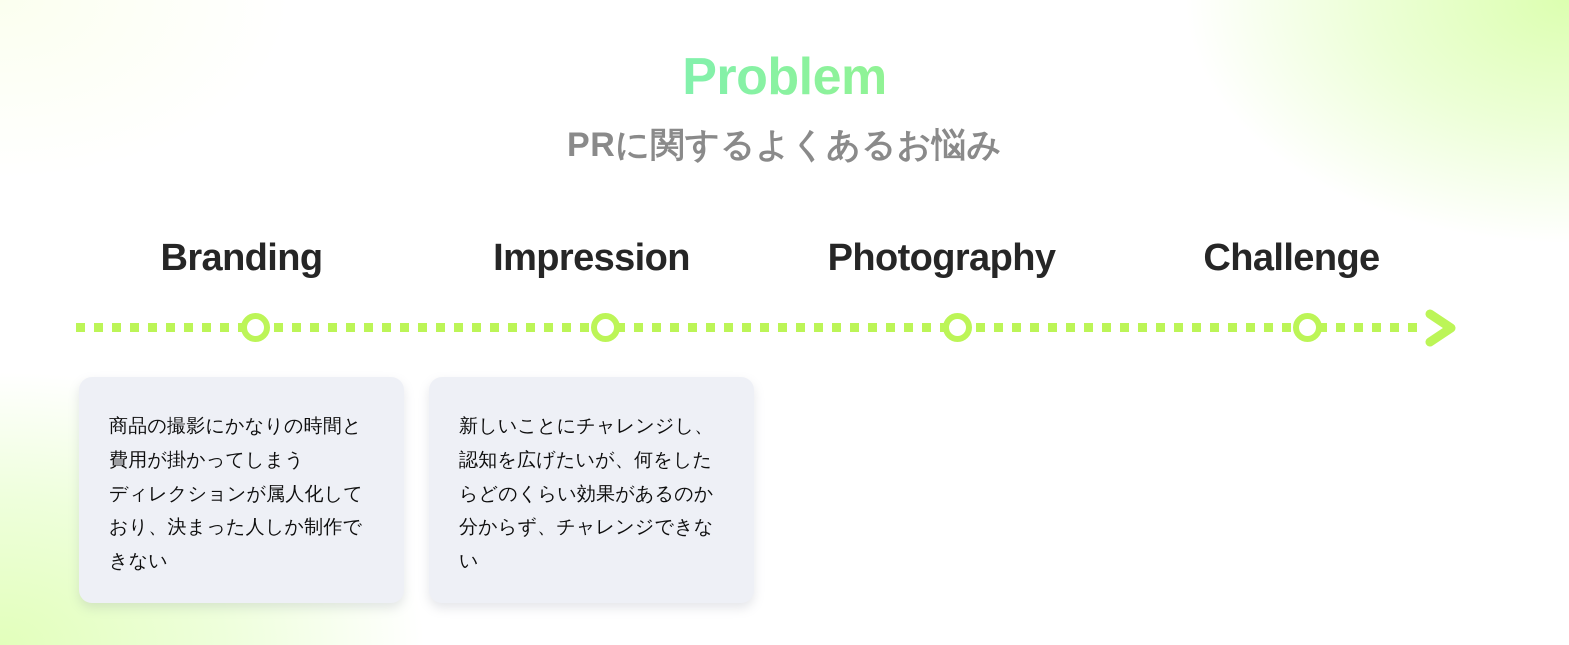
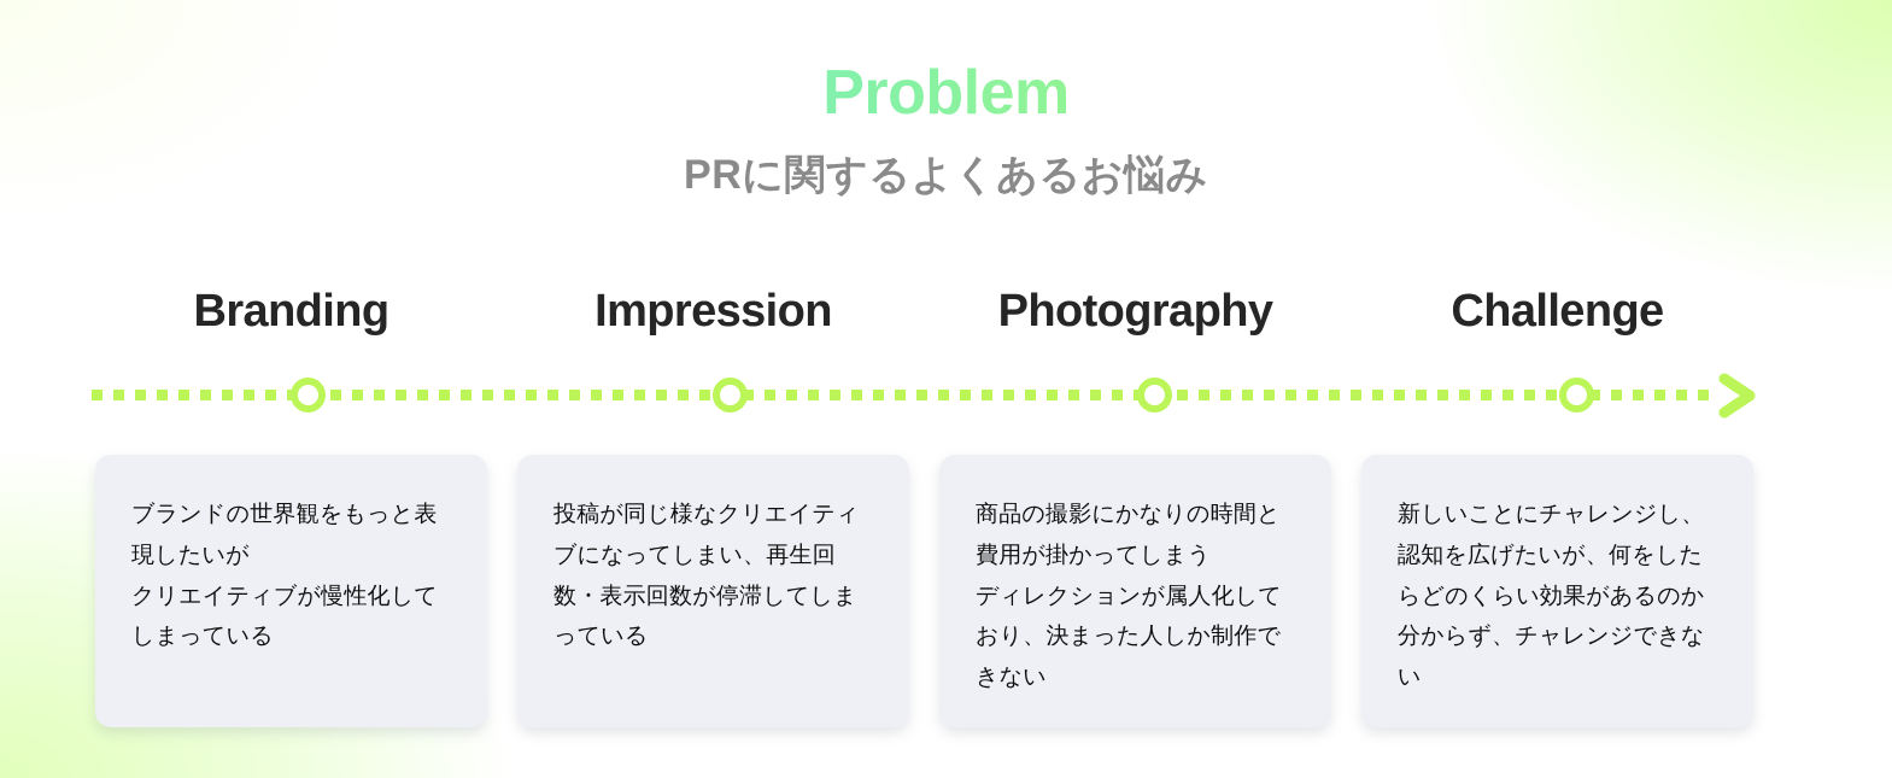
  Problem
  PRに関するよくあるお悩み
  Branding
  Impression
  Photography
  Challenge
+ ブランドの世界観をもっと表現したいが
+ クリエイティブが慢性化してしまっている
+ 投稿が同じ様なクリエイティブになってしまい、再生回数・表示回数が停滞してしまっている
  商品の撮影にかなりの時間と費用が掛かってしまう
  ディレクションが属人化しており、決まった人しか制作できない
  新しいことにチャレンジし、認知を広げたいが、何をしたらどのくらい効果があるのか分からず、チャレンジできない
